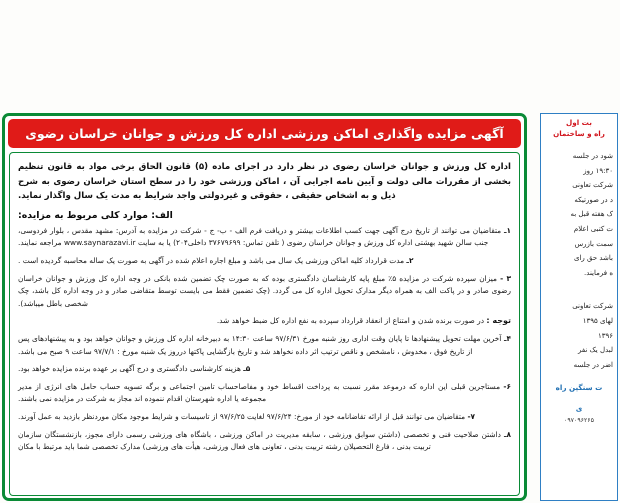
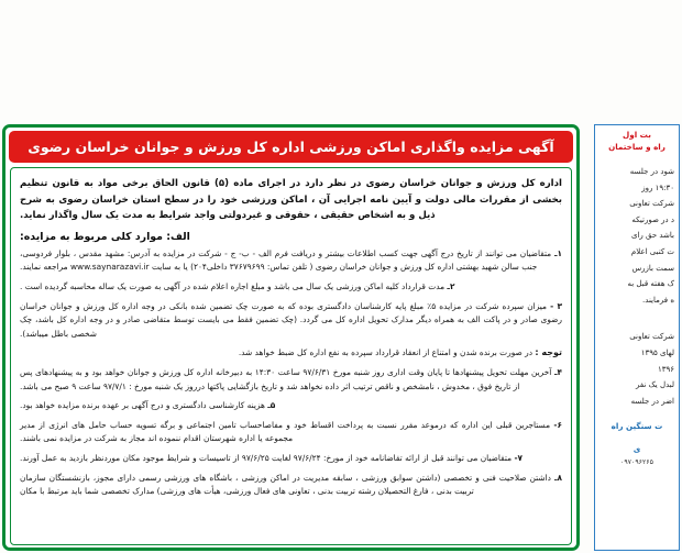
  آگهی مزایده واگذاری اماکن ورزشی اداره کل ورزش و جوانان خراسان رضوی
  اداره کل ورزش و جوانان خراسان رضوی در نظر دارد در اجرای ماده (۵) قانون الحاق برخی مواد به قانون تنظیم بخشی از مقررات مالی دولت و آیین نامه اجرایی آن ، اماکن ورزشی خود را در سطح استان خراسان رضوی به شرح ذیل و به اشخاص حقیقی ، حقوقی و غیردولتی واجد شرایط به مدت یک سال واگذار نماید.
  الف: موارد کلی مربوط به مزایده:
  ۱ـ متقاضیان می توانند از تاریخ درج آگهی جهت کسب اطلاعات بیشتر و دریافت فرم الف - ب- ج - شرکت در مزایده به آدرس: مشهد مقدس ، بلوار فردوسی، جنب سالن شهید بهشتی اداره کل ورزش و جوانان خراسان رضوی ( تلفن تماس: ۳۷۶۷۹۶۹۹ داخلی۲۰۴) یا به سایت www.saynarazavi.ir مراجعه نمایند.
  ۲ـ مدت قرارداد کلیه اماکن ورزشی یک سال می باشد و مبلغ اجاره اعلام شده در آگهی به صورت یک ساله محاسبه گردیده است .
  ۳ - میزان سپرده شرکت در مزایده ۵٪ مبلغ پایه کارشناسان دادگستری بوده که به صورت چک تضمین شده بانکی در وجه اداره کل ورزش و جوانان خراسان رضوی صادر و در پاکت الف به همراه دیگر مدارک تحویل اداره کل می گردد. (چک تضمین فقط می بایست توسط متقاضی صادر و در وجه اداره کل باشد، چک شخصی باطل میباشد).
  توجه : در صورت برنده شدن و امتناع از انعقاد قرارداد سپرده به نفع اداره کل ضبط خواهد شد.
  ۴ـ آخرین مهلت تحویل پیشنهادها تا پایان وقت اداری روز شنبه مورخ ۹۷/۶/۳۱ ساعت ۱۴:۳۰ به دبیرخانه اداره کل ورزش و جوانان خواهد بود و به پیشنهادهای پس از تاریخ فوق ، مخدوش ، نامشخص و ناقص ترتیب اثر داده نخواهد شد و تاریخ بازگشایی پاکتها درروز یک شنبه مورخ : ۹۷/۷/۱ ساعت ۹ صبح می باشد.
  ۵ـ هزینه کارشناسی دادگستری و درج آگهی بر عهده برنده مزایده خواهد بود.
  ۶- مستاجرین قبلی این اداره که درموعد مقرر نسبت به پرداخت اقساط خود و مفاصاحساب تامین اجتماعی و برگه تسویه حساب حامل های انرژی از مدیر مجموعه یا اداره شهرستان اقدام ننموده اند مجاز به شرکت در مزایده نمی باشند.
  ۷- متقاضیان می توانند قبل از ارائه تقاضانامه خود از مورخ: ۹۷/۶/۲۴ لغایت ۹۷/۶/۲۵ از تاسیسات و شرایط موجود مکان موردنظر بازدید به عمل آورند.
  ۸ـ داشتن صلاحیت فنی و تخصصی (داشتن سوابق ورزشی ، سابقه مدیریت در اماکن ورزشی ، باشگاه های ورزشی رسمی دارای مجوز، بازنشستگان سازمان تربیت بدنی ، فارغ التحصیلان رشته تربیت بدنی ، تعاونی های فعال ورزشی، هیأت های ورزشی) مدارک تخصصی شما باید مرتبط با مکان
  بت اول
  راه و ساختمان
  شود در جلسه
  ۱۹:۳۰ روز
  شرکت تعاونی
  د در صورتیکه
- ک هفته قبل به
+ باشد حق رای
  ت کتبی اعلام
  سمت بازرس
- باشد حق رای
+ ک هفته قبل به
  ه فرمایند.
  شرکت تعاونی
  لهای ۱۳۹۵
  ۱۳۹۶
  لبدل یک نفر
  اضر در جلسه
  ت سنگین راه
  ی
